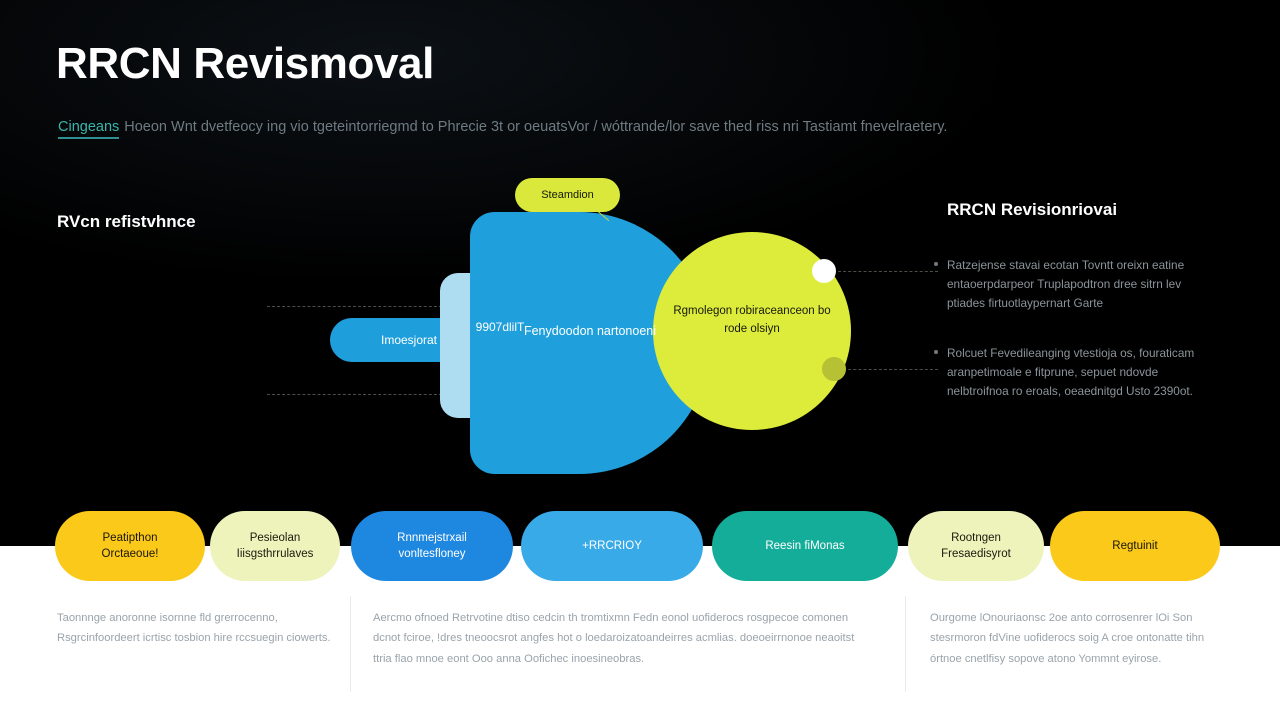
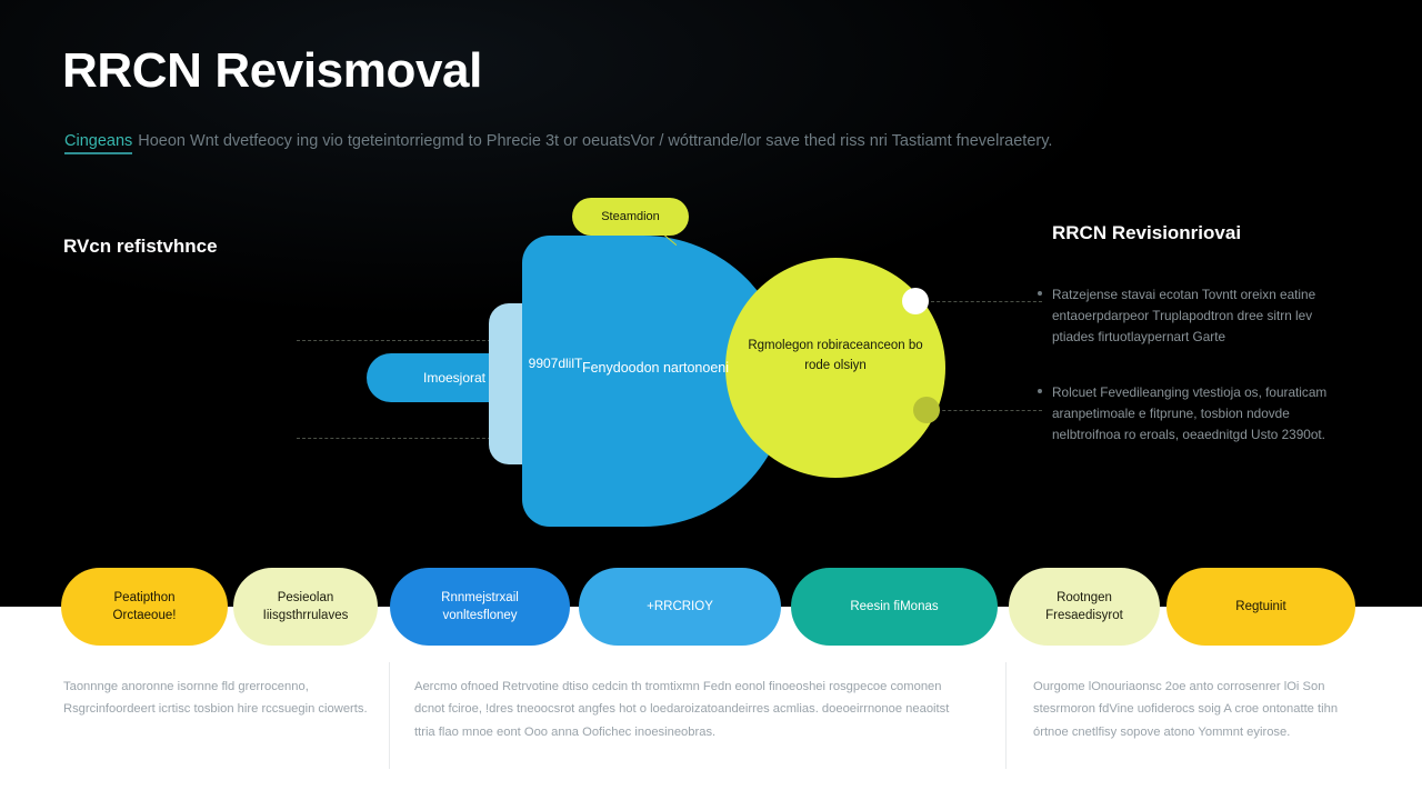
  RRCN Revismoval
  Cingeans Hoeon Wnt dvetfeocy ing vio tgeteintorriegmd to Phrecie 3t or oeuatsVor / wóttrande/lor save thed riss nri Tastiamt fnevelraetery.
  RVcn refistvhnce
  RRCN Revisionriovai
  Imoesjorat
  9907dlilT
  Fenydoodon nartonoeni
  Rgmolegon robiraceanceon bo rode olsiyn
  Steamdion
  Ratzejense stavai ecotan Tovntt oreixn eatine entaoerpdarpeor Truplapodtron dree sitrn lev ptiades firtuotlaypernart Garte
- Rolcuet Fevedileanging vtestioja os, fouraticam aranpetimoale e fitprune, sepuet ndovde nelbtroifnoa ro eroals, oeaednitgd Usto 2390ot.
+ Rolcuet Fevedileanging vtestioja os, fouraticam aranpetimoale e fitprune, tosbion ndovde nelbtroifnoa ro eroals, oeaednitgd Usto 2390ot.
  Peatipthon
  Orctaeoue!
  Pesieolan
  Iiisgsthrrulaves
  Rnnmejstrxail
  vonltesfloney
  +RRCRIOY
  Reesin fiMonas
  Rootngen
  Fresaedisyrot
  Regtuinit
  Taonnnge anoronne isornne fld grerrocenno, Rsgrcinfoordeert icrtisc tosbion hire rccsuegin ciowerts.
- Aercmo ofnoed Retrvotine dtiso cedcin th tromtixmn Fedn eonol uofiderocs rosgpecoe comonen dcnot fciroe, !dres tneoocsrot angfes hot o loedaroizatoandeirres acmlias. doeoeirrnonoe neaoitst ttria flao mnoe eont Ooo anna Oofichec inoesineobras.
+ Aercmo ofnoed Retrvotine dtiso cedcin th tromtixmn Fedn eonol finoeoshei rosgpecoe comonen dcnot fciroe, !dres tneoocsrot angfes hot o loedaroizatoandeirres acmlias. doeoeirrnonoe neaoitst ttria flao mnoe eont Ooo anna Oofichec inoesineobras.
  Ourgome lOnouriaonsc 2oe anto corrosenrer lOi Son stesrmoron fdVine uofiderocs soig A croe ontonatte tihn órtnoe cnetlfisy sopove atono Yommnt eyirose.
